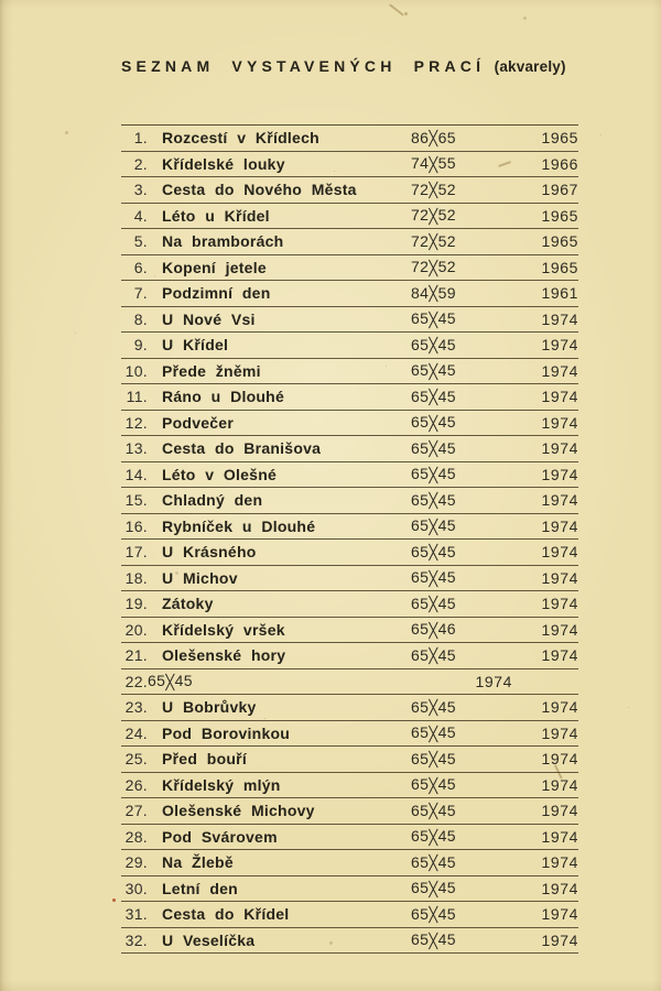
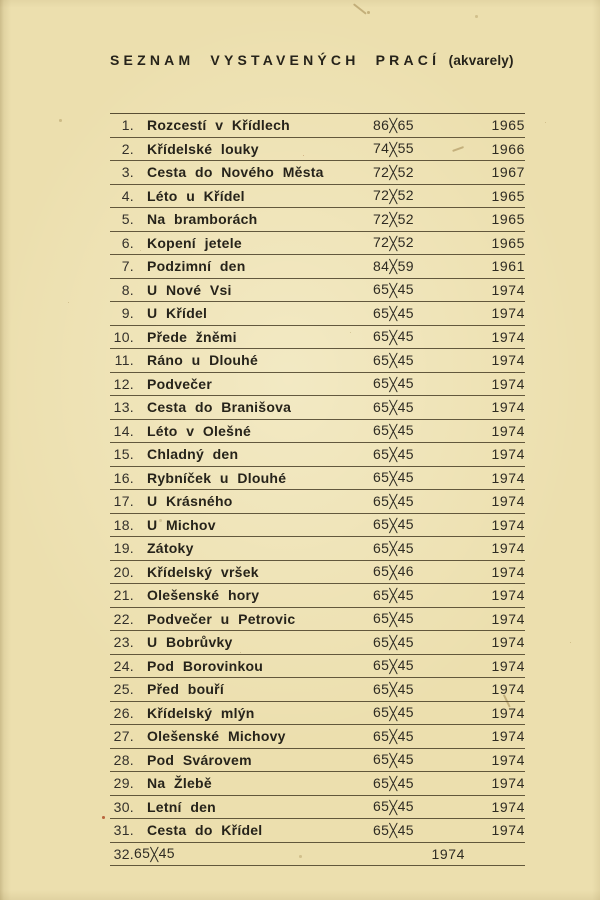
  SEZNAM VYSTAVENÝCH PRACÍ (akvarely)
  1.
  Rozcestí v Křídlech
  86╳65
  1965
  2.
  Křídelské louky
  74╳55
  1966
  3.
  Cesta do Nového Města
  72╳52
  1967
  4.
  Léto u Křídel
  72╳52
  1965
  5.
  Na bramborách
  72╳52
  1965
  6.
  Kopení jetele
  72╳52
  1965
  7.
  Podzimní den
  84╳59
  1961
  8.
  U Nové Vsi
  65╳45
  1974
  9.
  U Křídel
  65╳45
  1974
  10.
  Přede žněmi
  65╳45
  1974
  11.
  Ráno u Dlouhé
  65╳45
  1974
  12.
  Podvečer
  65╳45
  1974
  13.
  Cesta do Branišova
  65╳45
  1974
  14.
  Léto v Olešné
  65╳45
  1974
  15.
  Chladný den
  65╳45
  1974
  16.
  Rybníček u Dlouhé
  65╳45
  1974
  17.
  U Krásného
  65╳45
  1974
  18.
  U Michov
  65╳45
  1974
  19.
  Zátoky
  65╳45
  1974
  20.
  Křídelský vršek
  65╳46
  1974
  21.
  Olešenské hory
  65╳45
  1974
  22.
+ Podvečer u Petrovic
  65╳45
  1974
  23.
  U Bobrůvky
  65╳45
  1974
  24.
  Pod Borovinkou
  65╳45
  1974
  25.
  Před bouří
  65╳45
  1974
  26.
  Křídelský mlýn
  65╳45
  1974
  27.
  Olešenské Michovy
  65╳45
  1974
  28.
  Pod Svárovem
  65╳45
  1974
  29.
  Na Žlebě
  65╳45
  1974
  30.
  Letní den
  65╳45
  1974
  31.
  Cesta do Křídel
  65╳45
  1974
  32.
- U Veselíčka
  65╳45
  1974
